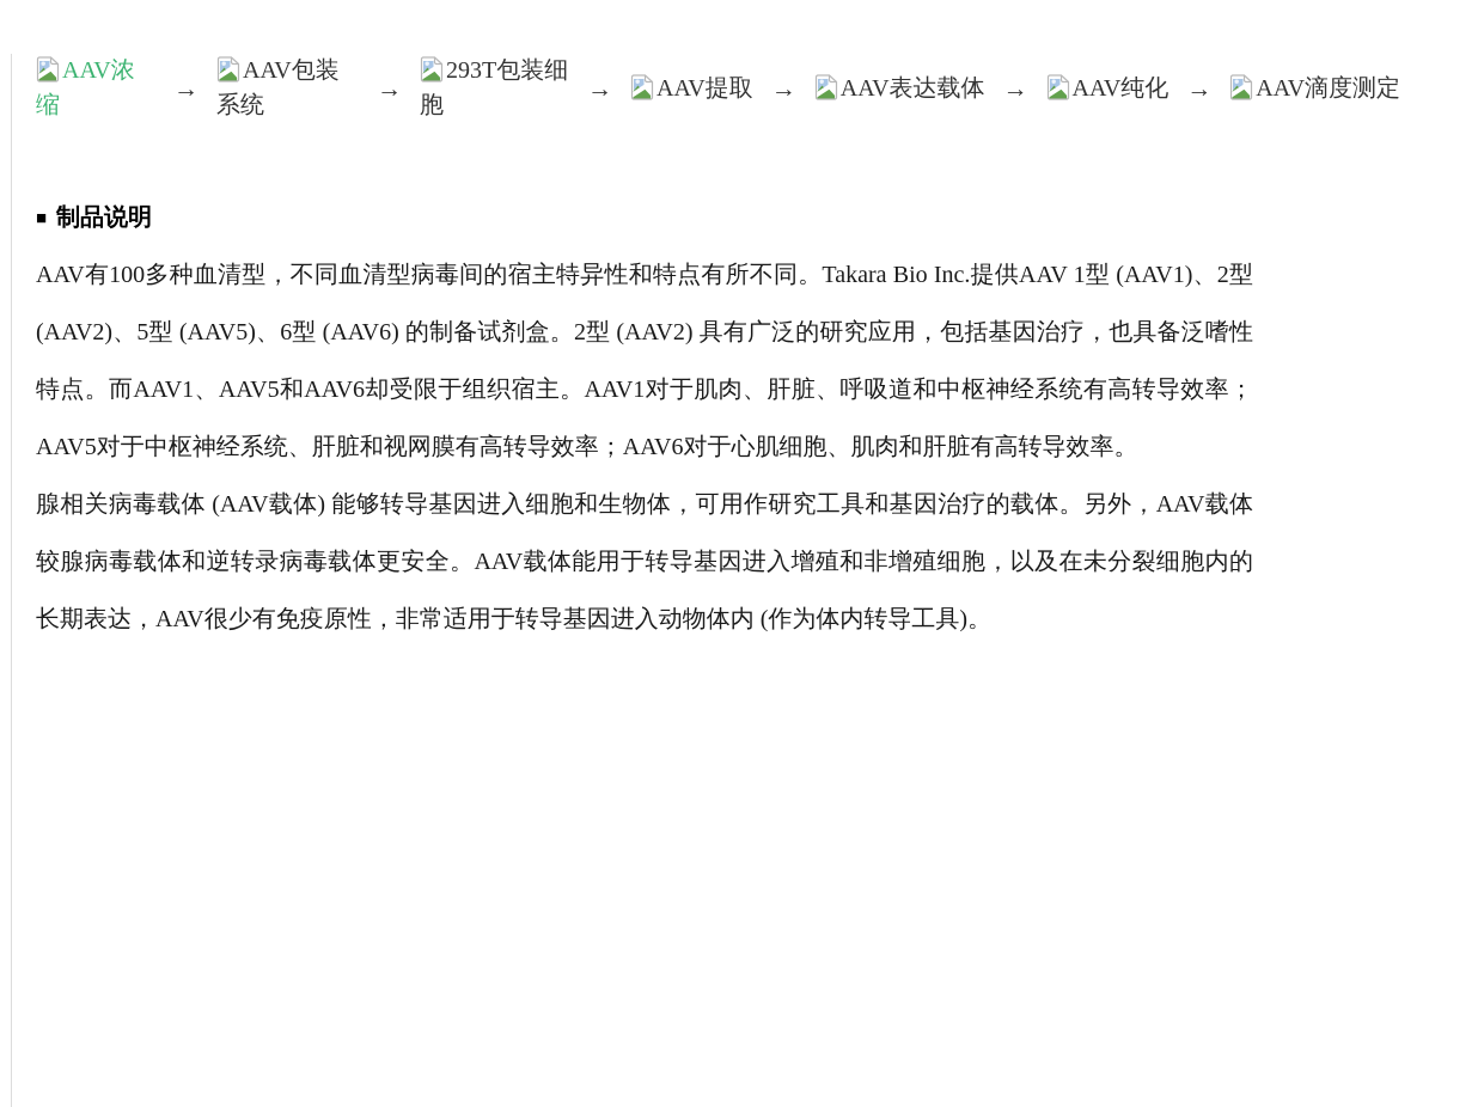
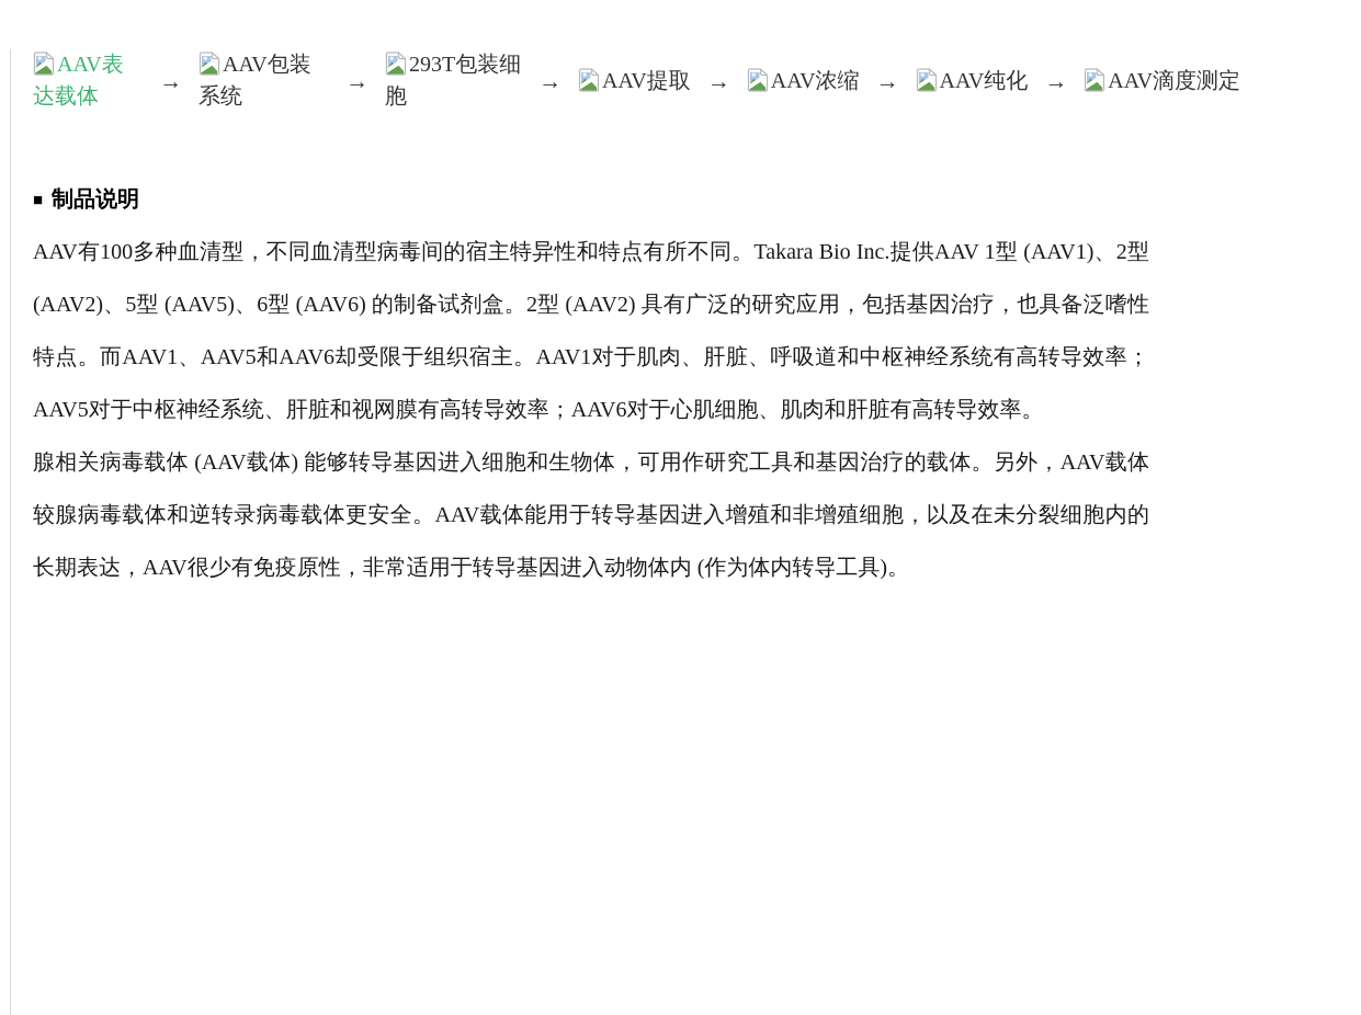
- AAV浓缩
+ AAV表达载体
  →
  AAV包装系统
  →
  293T包装细胞
  →
  AAV提取
  →
- AAV表达载体
+ AAV浓缩
  →
  AAV纯化
  →
  AAV滴度测定
  ■ 制品说明
  AAV有100多种血清型，不同血清型病毒间的宿主特异性和特点有所不同。Takara Bio Inc.提供AAV 1型 (AAV1)、2型 (AAV2)、5型 (AAV5)、6型 (AAV6) 的制备试剂盒。2型 (AAV2) 具有广泛的研究应用，包括基因治疗，也具备泛嗜性特点。而AAV1、AAV5和AAV6却受限于组织宿主。AAV1对于肌肉、肝脏、呼吸道和中枢神经系统有高转导效率；AAV5对于中枢神经系统、肝脏和视网膜有高转导效率；AAV6对于心肌细胞、肌肉和肝脏有高转导效率。
  腺相关病毒载体 (AAV载体) 能够转导基因进入细胞和生物体，可用作研究工具和基因治疗的载体。另外，AAV载体较腺病毒载体和逆转录病毒载体更安全。AAV载体能用于转导基因进入增殖和非增殖细胞，以及在未分裂细胞内的长期表达，AAV很少有免疫原性，非常适用于转导基因进入动物体内 (作为体内转导工具)。
